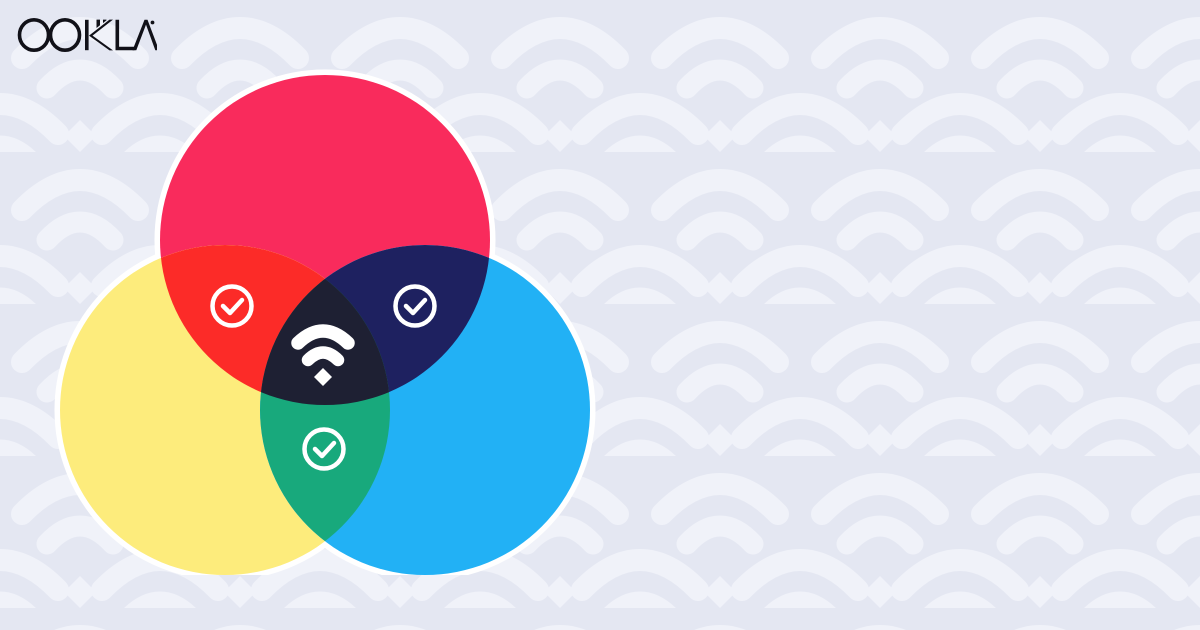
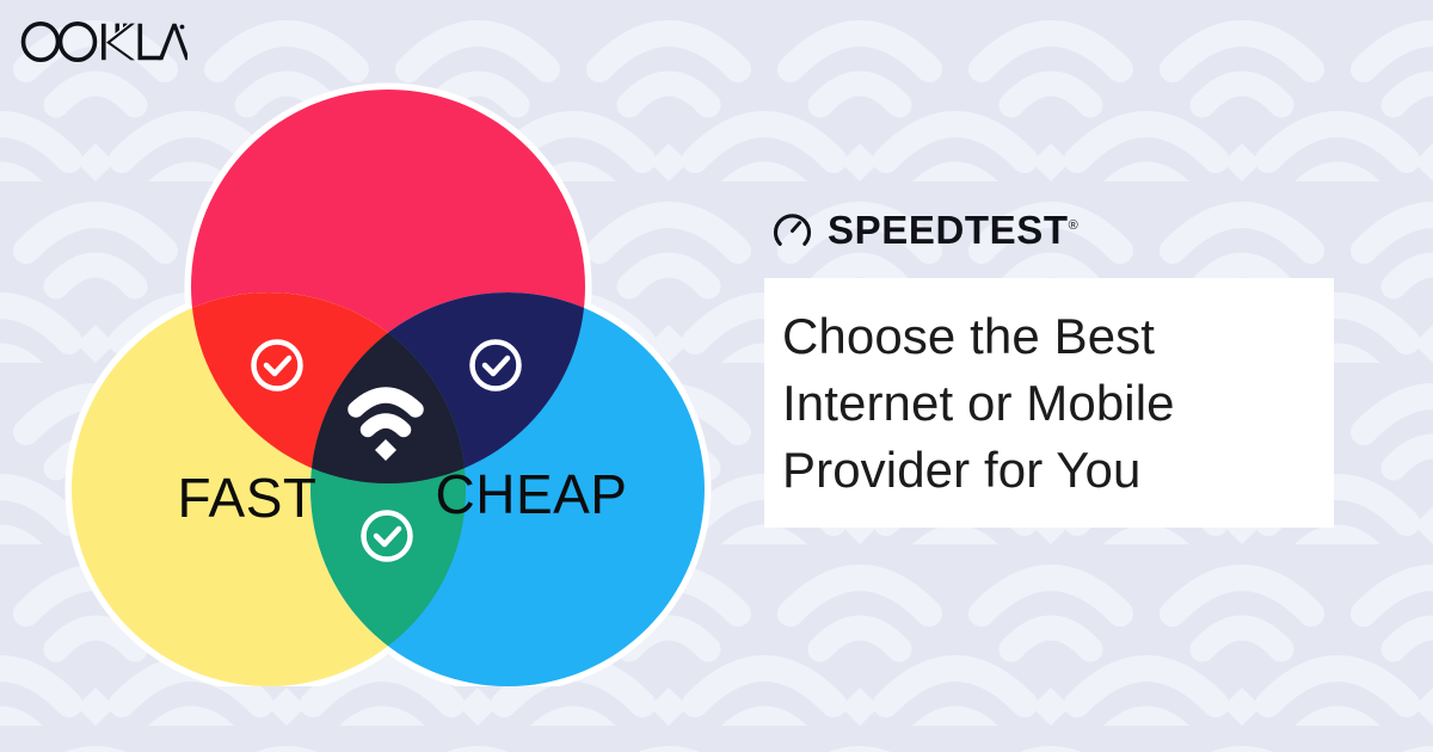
+ FAST
+ CHEAP
+ SPEEDTEST®
+ Choose the Best
+ Internet or Mobile
+ Provider for You
